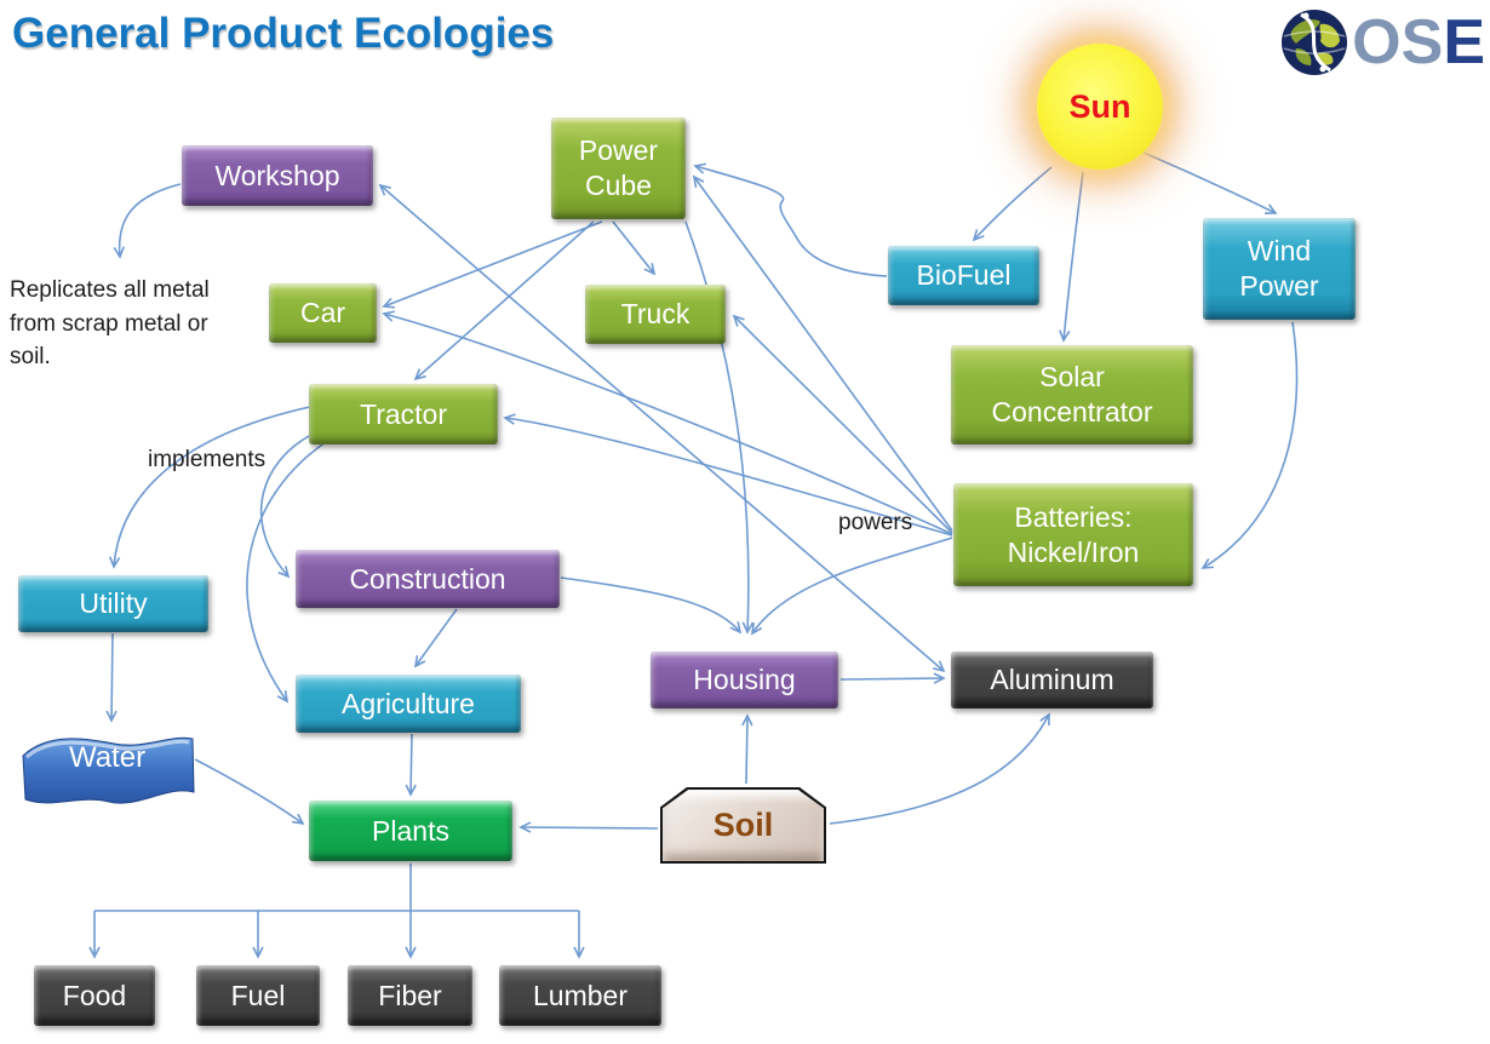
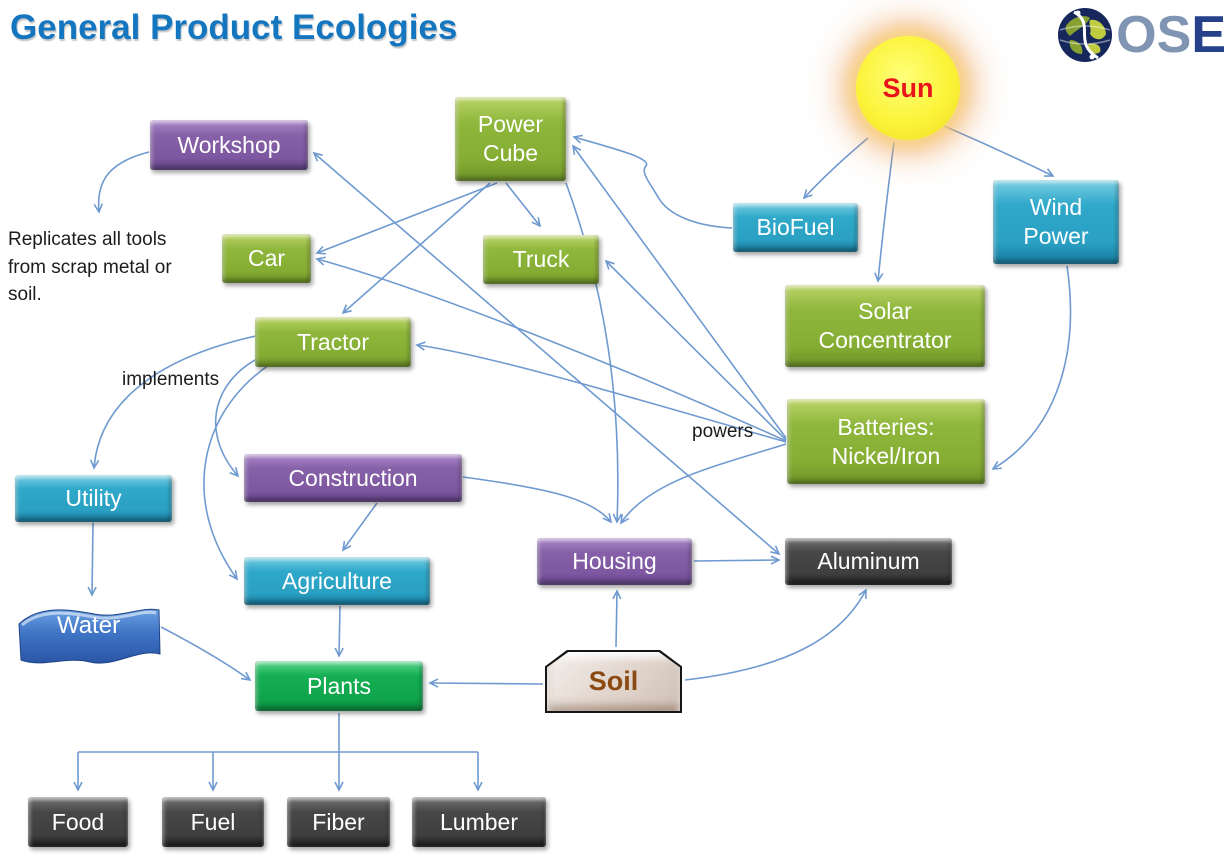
  General Product Ecologies
  O
  S
  E
  Sun
  Workshop
  Power Cube
  Car
  Truck
  Tractor
  BioFuel
  Wind Power
  Solar Concentrator
  Batteries: Nickel/Iron
  Utility
  Construction
  Agriculture
  Housing
  Aluminum
  Plants
  Water
  Soil
  Food
  Fuel
  Fiber
  Lumber
- Replicates all metal from scrap metal or soil.
+ Replicates all tools from scrap metal or soil.
  implements
  powers
